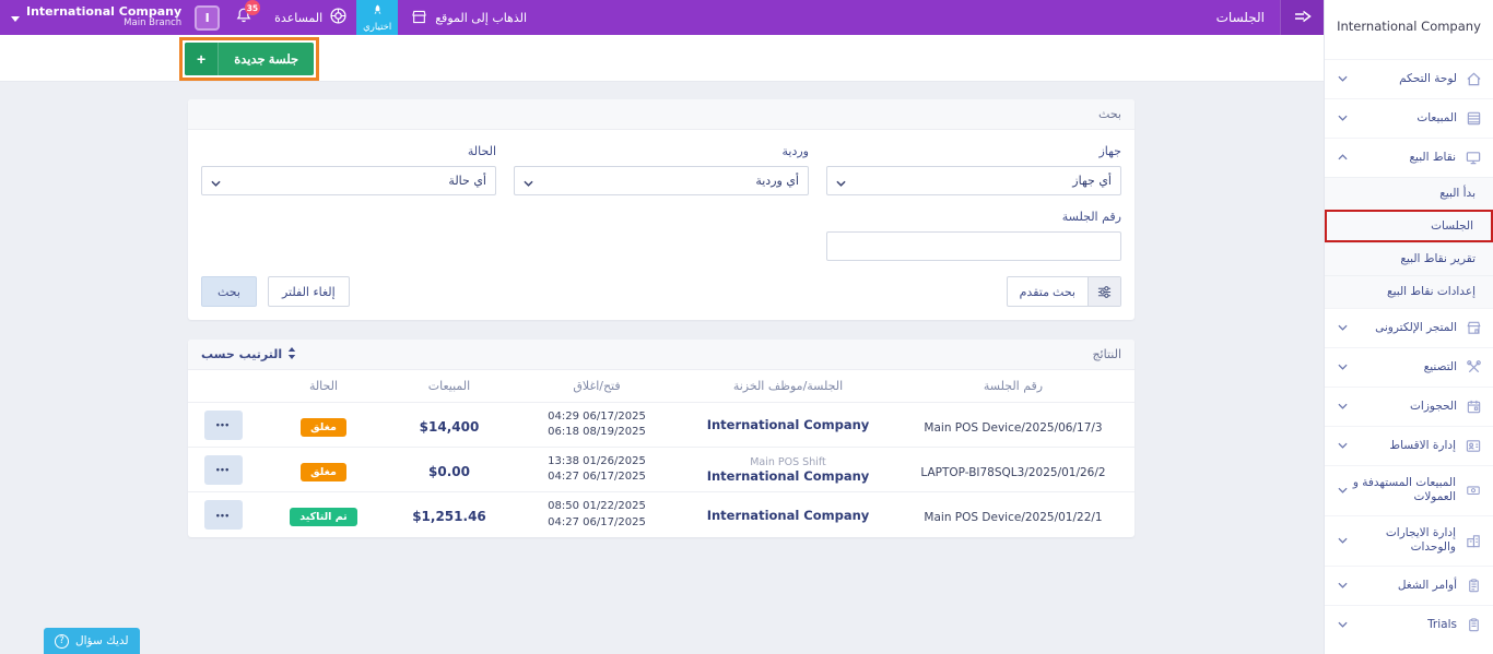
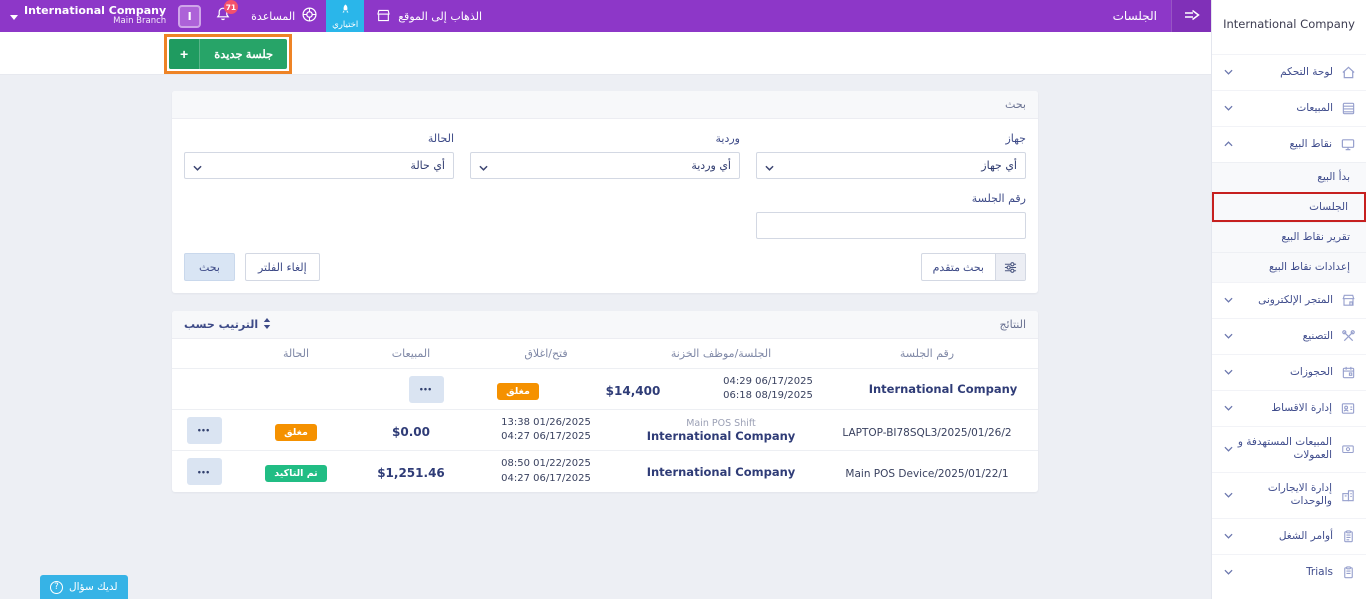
  International Company
  Main Branch
  I
- 35
+ 71
  المساعدة
  اختياري
  الذهاب إلى الموقع
  الجلسات
  جلسة جديدة
  +
  بحث
  جهاز
  أي جهاز
  وردية
  أي وردية
  الحالة
  أي حالة
  رقم الجلسة
  بحث متقدم
  إلغاء الفلتر
  بحث
  النتائج
  الترتيب حسب
  رقم الجلسة
  الجلسة/موظف الخزنة
  فتح/اغلاق
  المبيعات
  الحالة
- Main POS Device/2025/06/17/3
  International Company
  04:29 06/17/2025
  06:18 08/19/2025
  $14,400
  مغلق
  •••
  LAPTOP-BI78SQL3/2025/01/26/2
  Main POS Shift
  International Company
  13:38 01/26/2025
  04:27 06/17/2025
  $0.00
  مغلق
  •••
  Main POS Device/2025/01/22/1
  International Company
  08:50 01/22/2025
  04:27 06/17/2025
  $1,251.46
  تم التاكيد
  •••
  International Company
  لوحة التحكم
  المبيعات
  نقاط البيع
  بدأ البيع
  الجلسات
  تقرير نقاط البيع
  إعدادات نقاط البيع
  المتجر الإلكترونى
  التصنيع
  الحجوزات
  إدارة الاقساط
  المبيعات المستهدفة و العمولات
  إدارة الايجارات والوحدات
  أوامر الشغل
  Trials
  لديك سؤال
  ?
